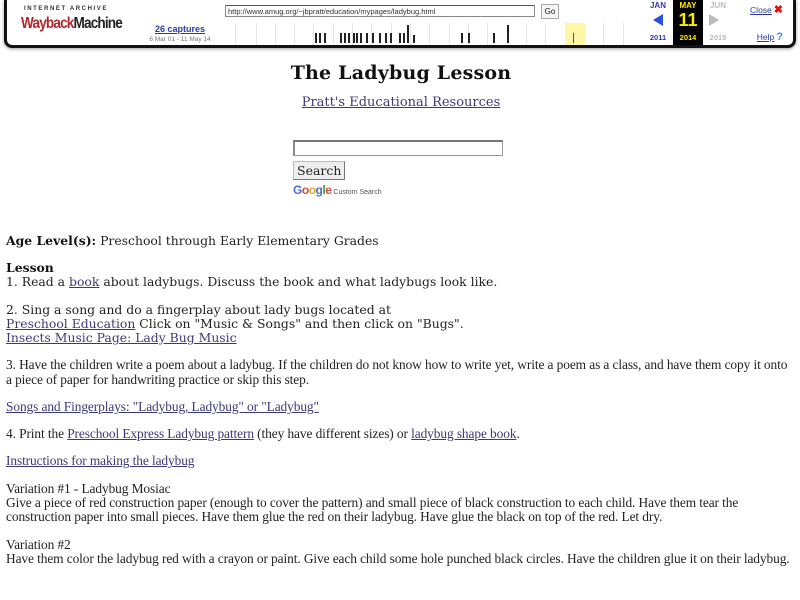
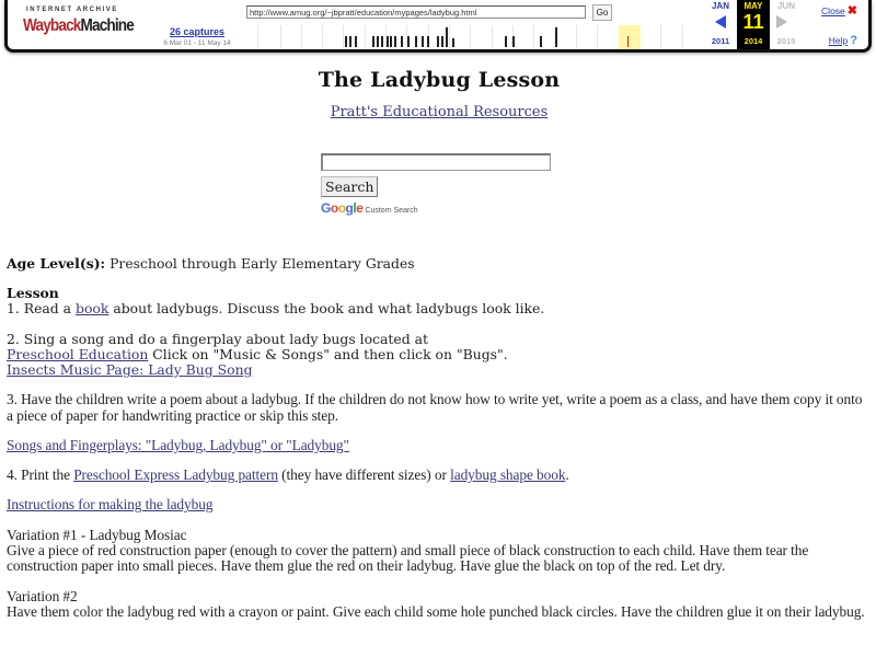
  WaybackMachine
  26 captures
  http://www.amug.org/~jbpratt/education/mypages/ladybug.html
  Go
  JAN
  2011
  MAY
  11
  2014
  JUN
  2015
  Close ✖
  Help ?
  The Ladybug Lesson
  Pratt's Educational Resources
  Search
  Age Level(s): Preschool through Early Elementary Grades
  Lesson
  1. Read a book about ladybugs. Discuss the book and what ladybugs look like.
  2. Sing a song and do a fingerplay about lady bugs located at
  Preschool Education Click on "Music & Songs" and then click on "Bugs".
- Insects Music Page: Lady Bug Music
+ Insects Music Page: Lady Bug Song
  3. Have the children write a poem about a ladybug. If the children do not know how to write yet, write a poem as a class, and have them copy it onto a piece of paper for handwriting practice or skip this step.
  Songs and Fingerplays: "Ladybug, Ladybug" or "Ladybug"
  4. Print the Preschool Express Ladybug pattern (they have different sizes) or ladybug shape book.
  Instructions for making the ladybug
  Variation #1 - Ladybug Mosiac
  Give a piece of red construction paper (enough to cover the pattern) and small piece of black construction to each child. Have them tear the construction paper into small pieces. Have them glue the red on their ladybug. Have glue the black on top of the red. Let dry.
  Variation #2
  Have them color the ladybug red with a crayon or paint. Give each child some hole punched black circles. Have the children glue it on their ladybug.
